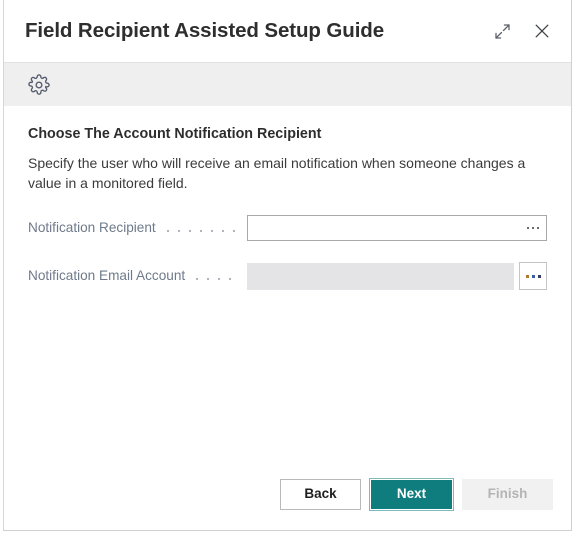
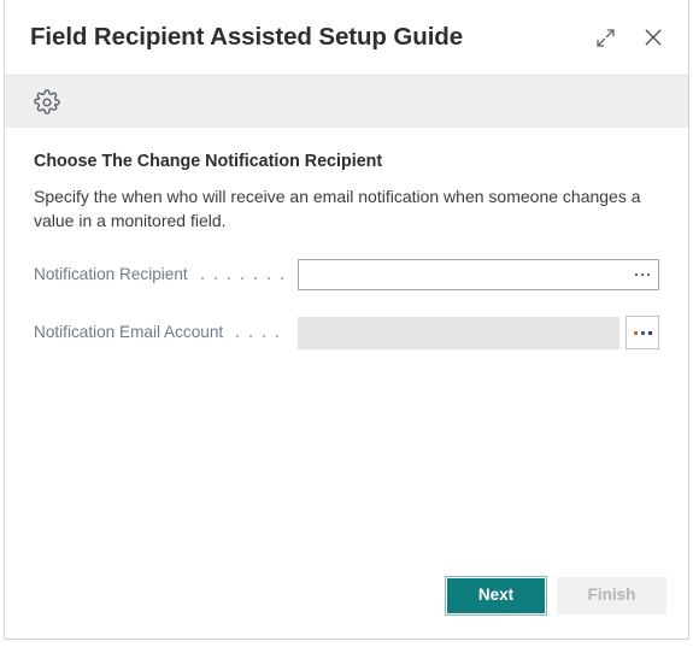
  Field Recipient Assisted Setup Guide
- Choose The Account Notification Recipient
+ Choose The Change Notification Recipient
- Specify the user who will receive an email notification when someone changes a value in a monitored field.
+ Specify the when who will receive an email notification when someone changes a value in a monitored field.
  Notification Recipient
  Notification Email Account
- Back
  Next
  Finish
